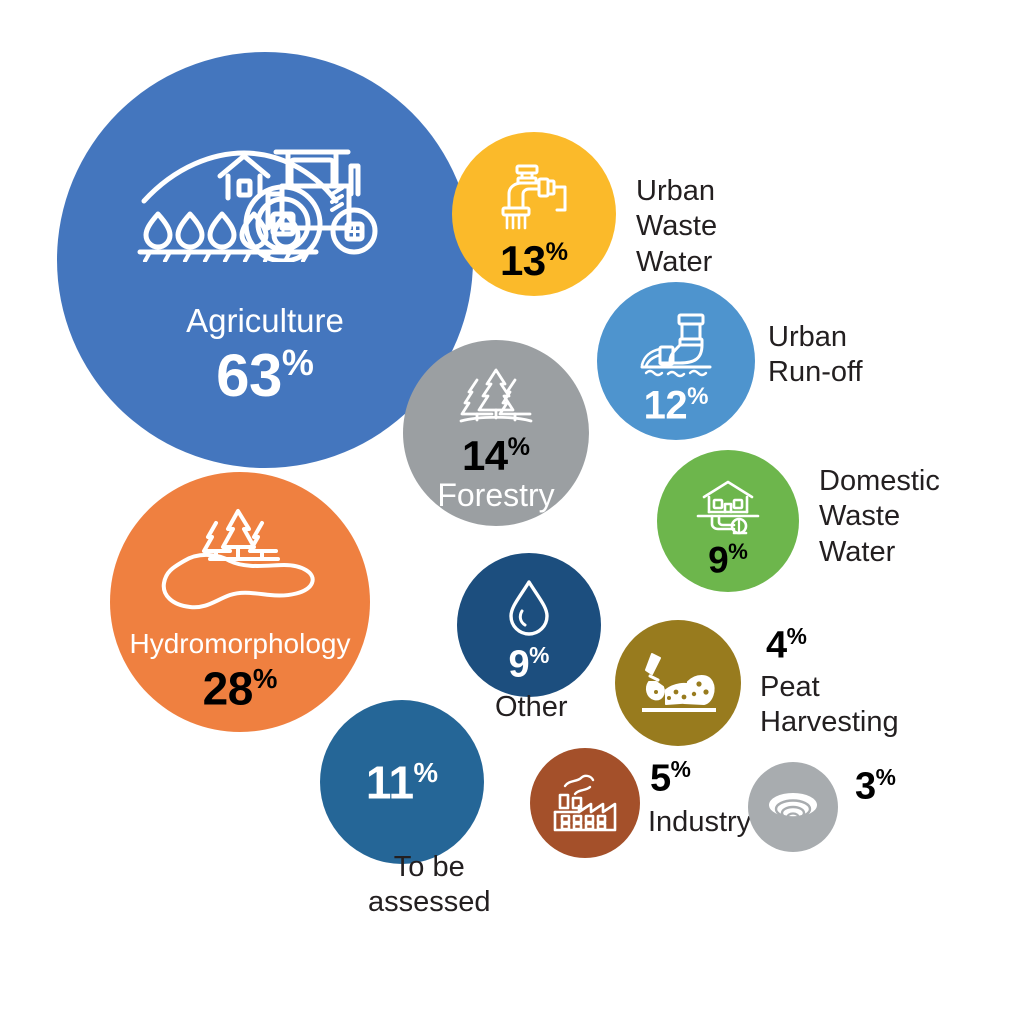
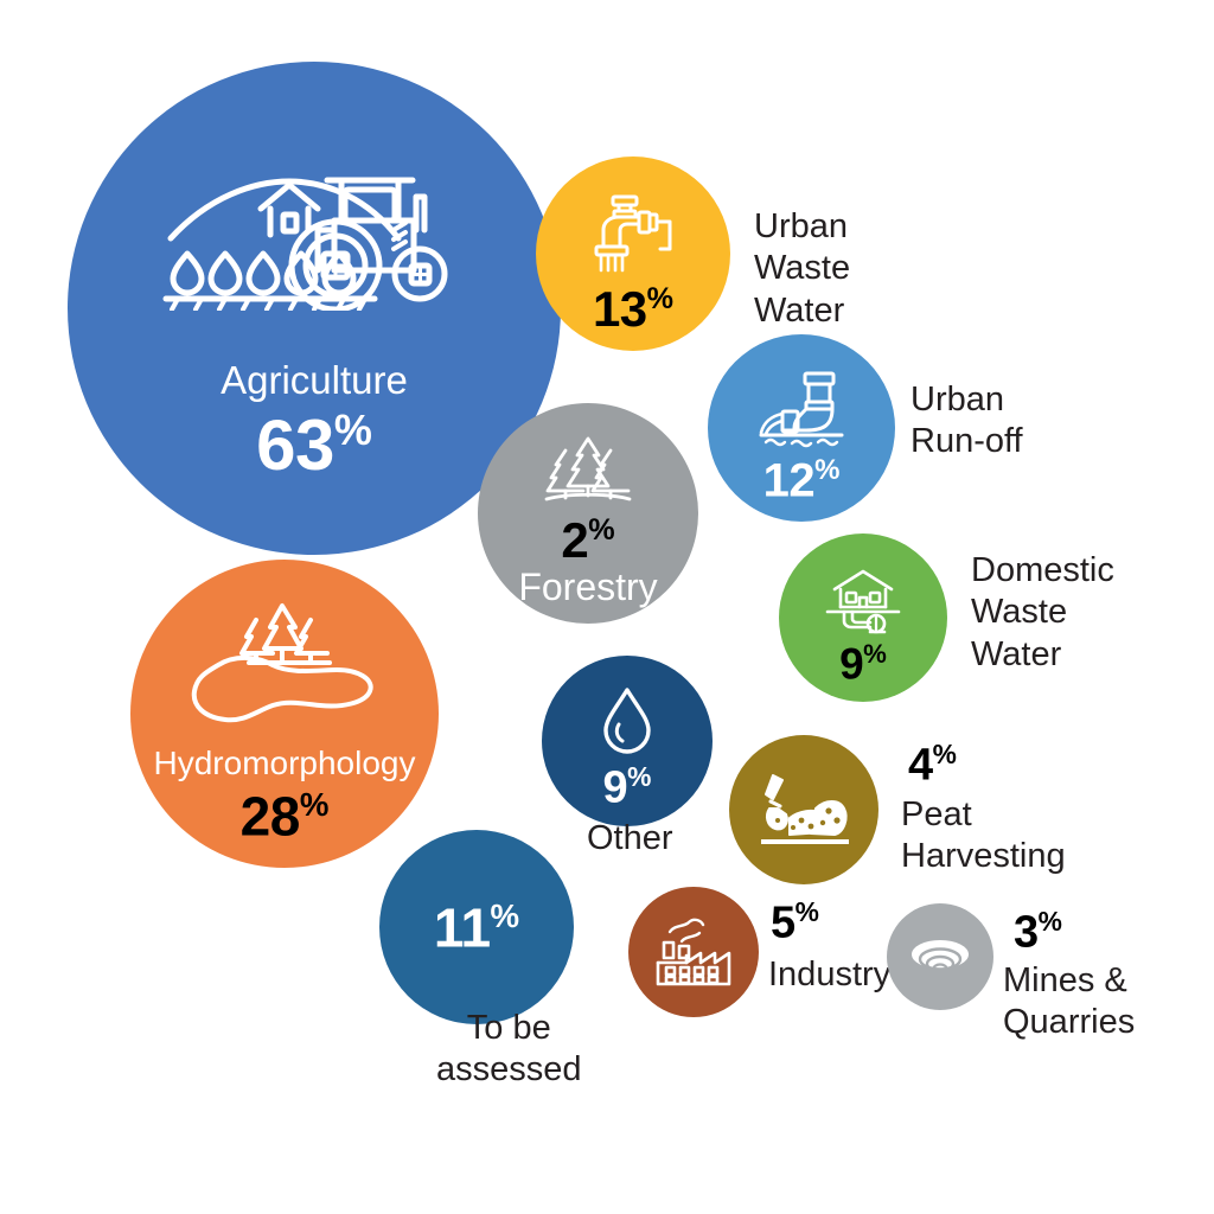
  Agriculture
  63%
  13%
  Urban
  Waste
  Water
  12%
  Urban
  Run-off
- 14%
+ 2%
  Forestry
  9%
  Domestic
  Waste
  Water
  Hydromorphology
  28%
  9%
  Other
  4%
  Peat
  Harvesting
  11%
  To be
  assessed
  5%
  Industry
  3%
+ Mines &
+ Quarries
